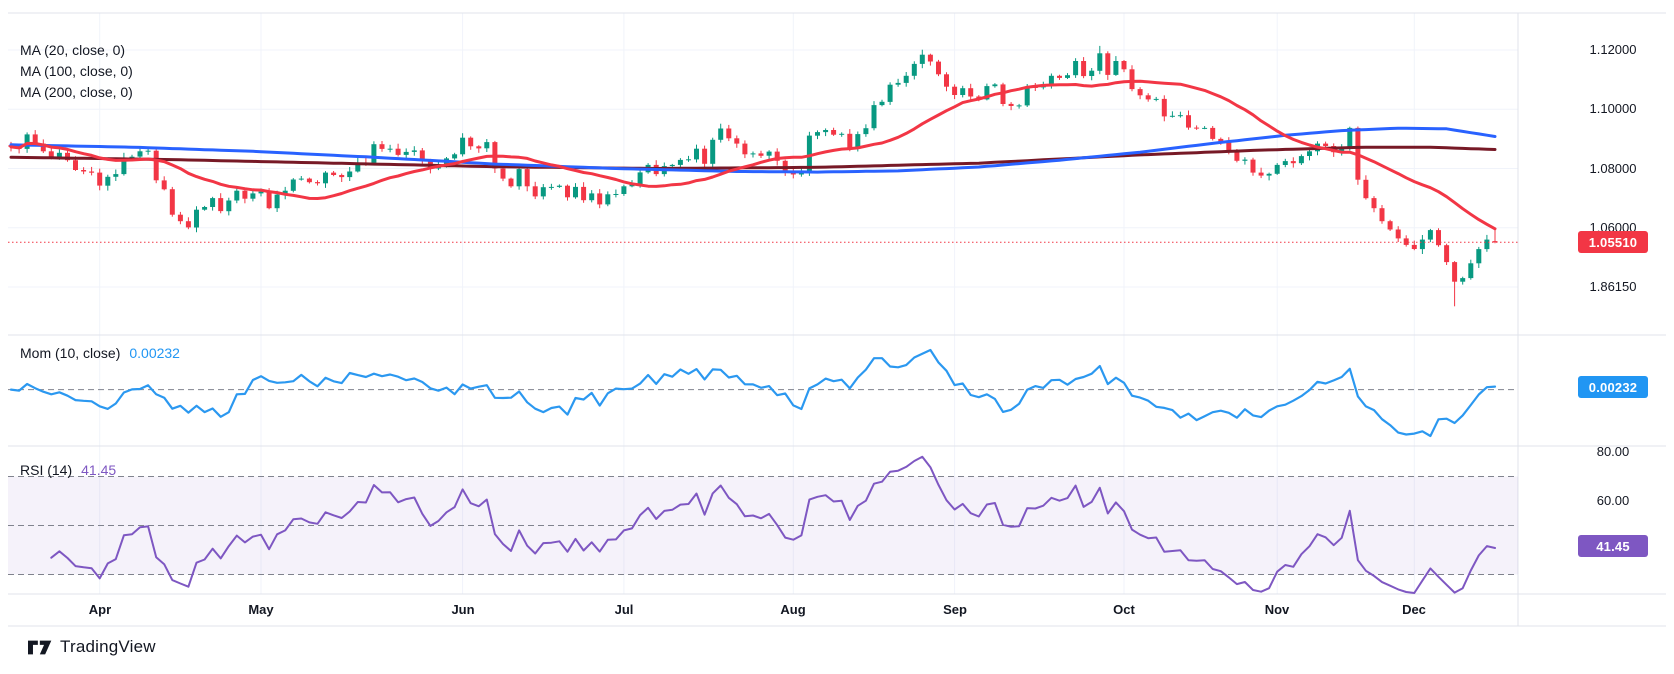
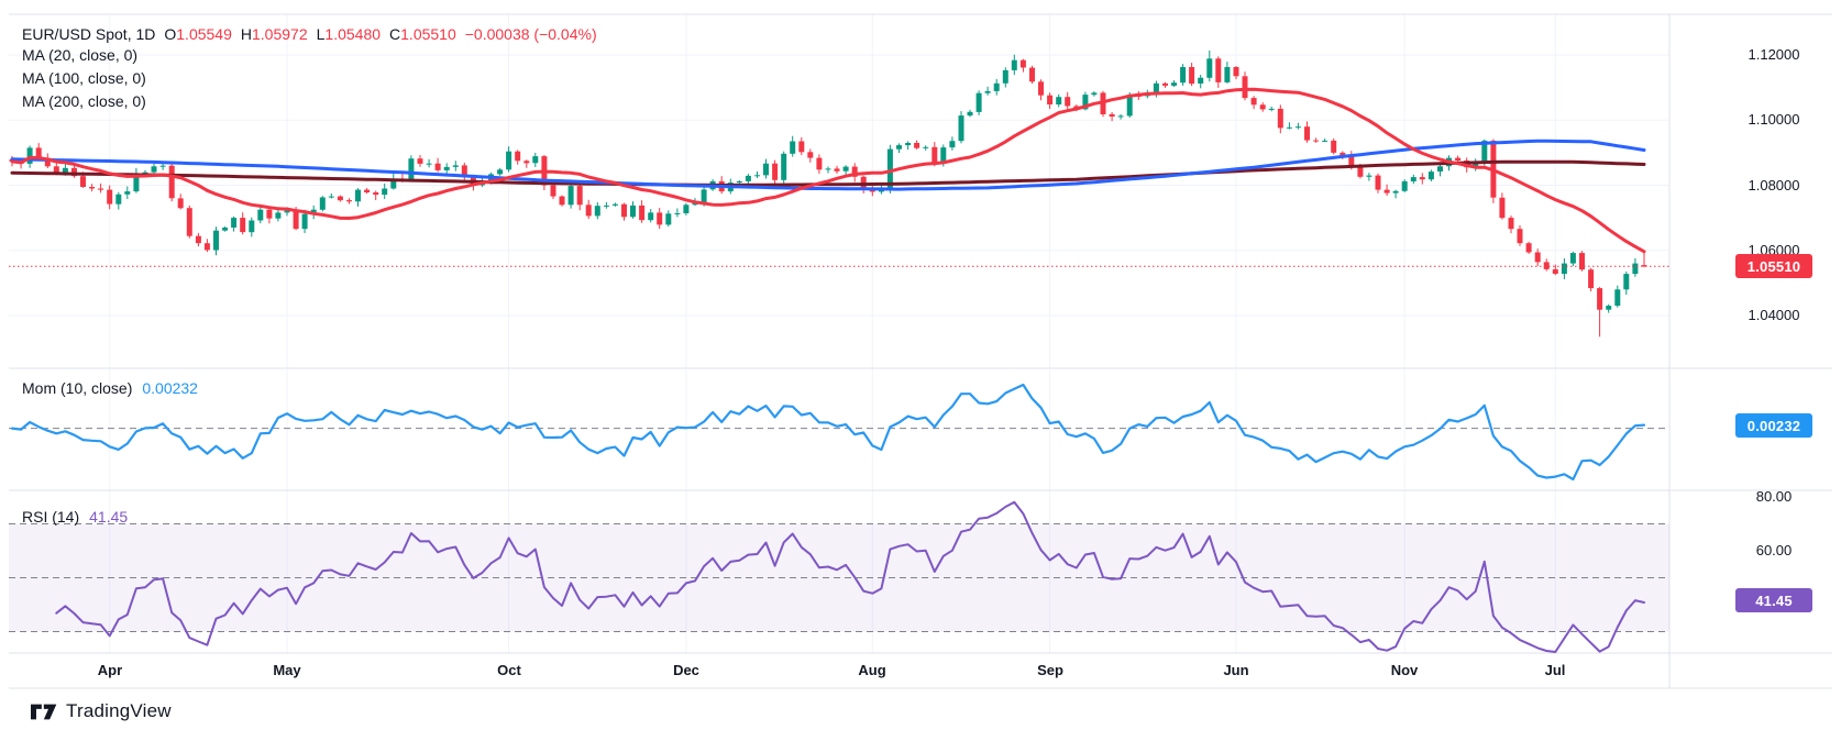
+ EUR/USD Spot, 1D
+ O1.05549
+ H1.05972
+ L1.05480
+ C1.05510
+ −0.00038 (−0.04%)
  MA (20, close, 0)
  MA (100, close, 0)
  MA (200, close, 0)
  Mom (10, close)
  0.00232
  RSI (14)
  41.45
  1.12000
  1.10000
  1.08000
  1.06000
- 1.86150
+ 1.04000
  80.00
  60.00
  1.05510
  0.00232
  41.45
  Apr
  May
- Jun
+ Oct
- Jul
+ Dec
  Aug
  Sep
- Oct
+ Jun
  Nov
- Dec
+ Jul
  TradingView
